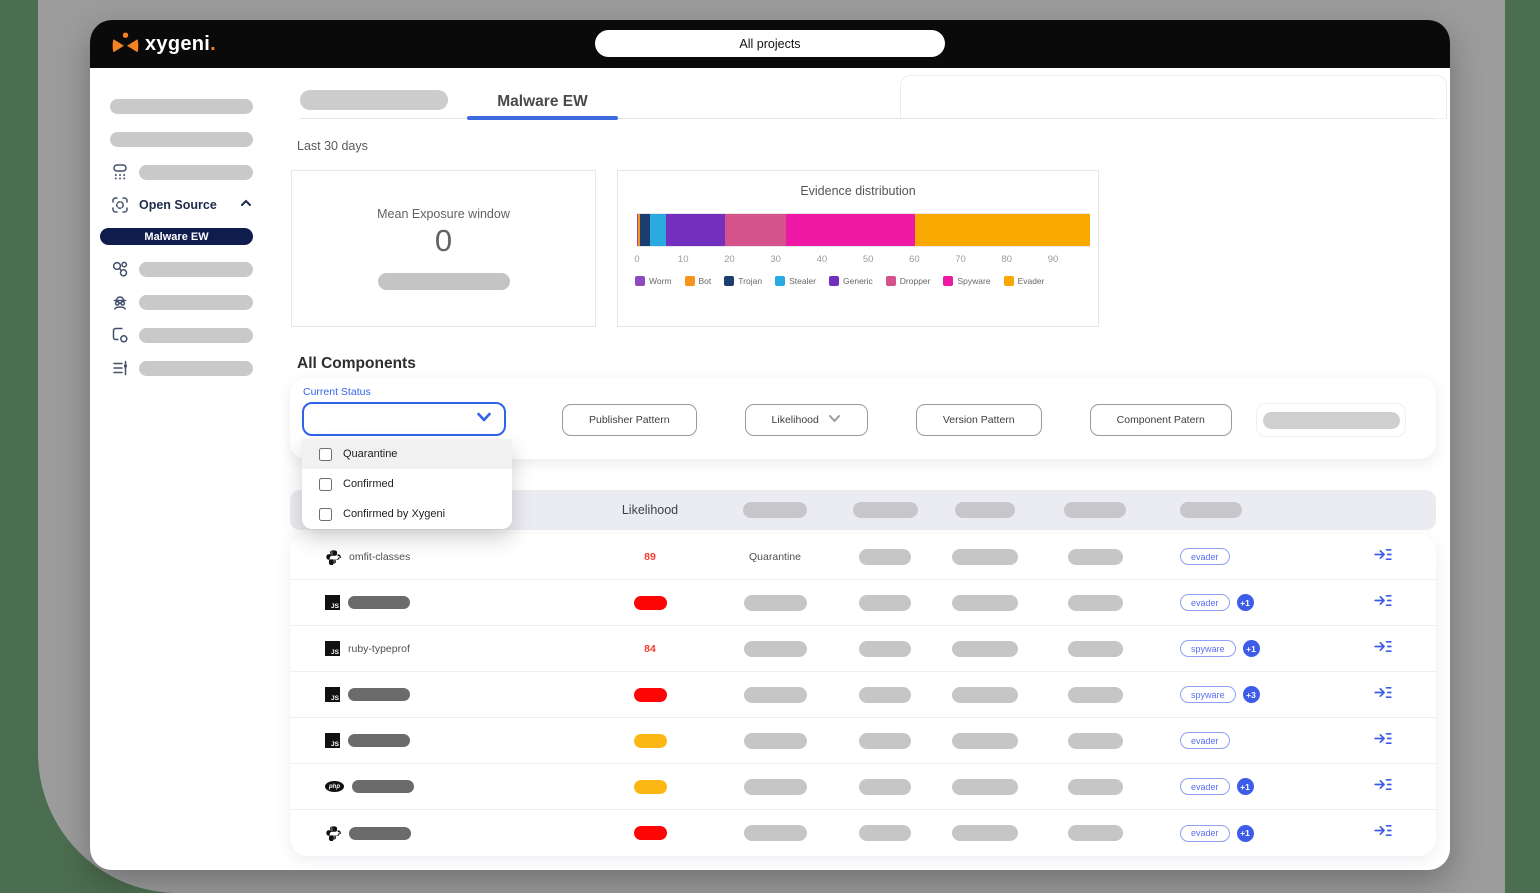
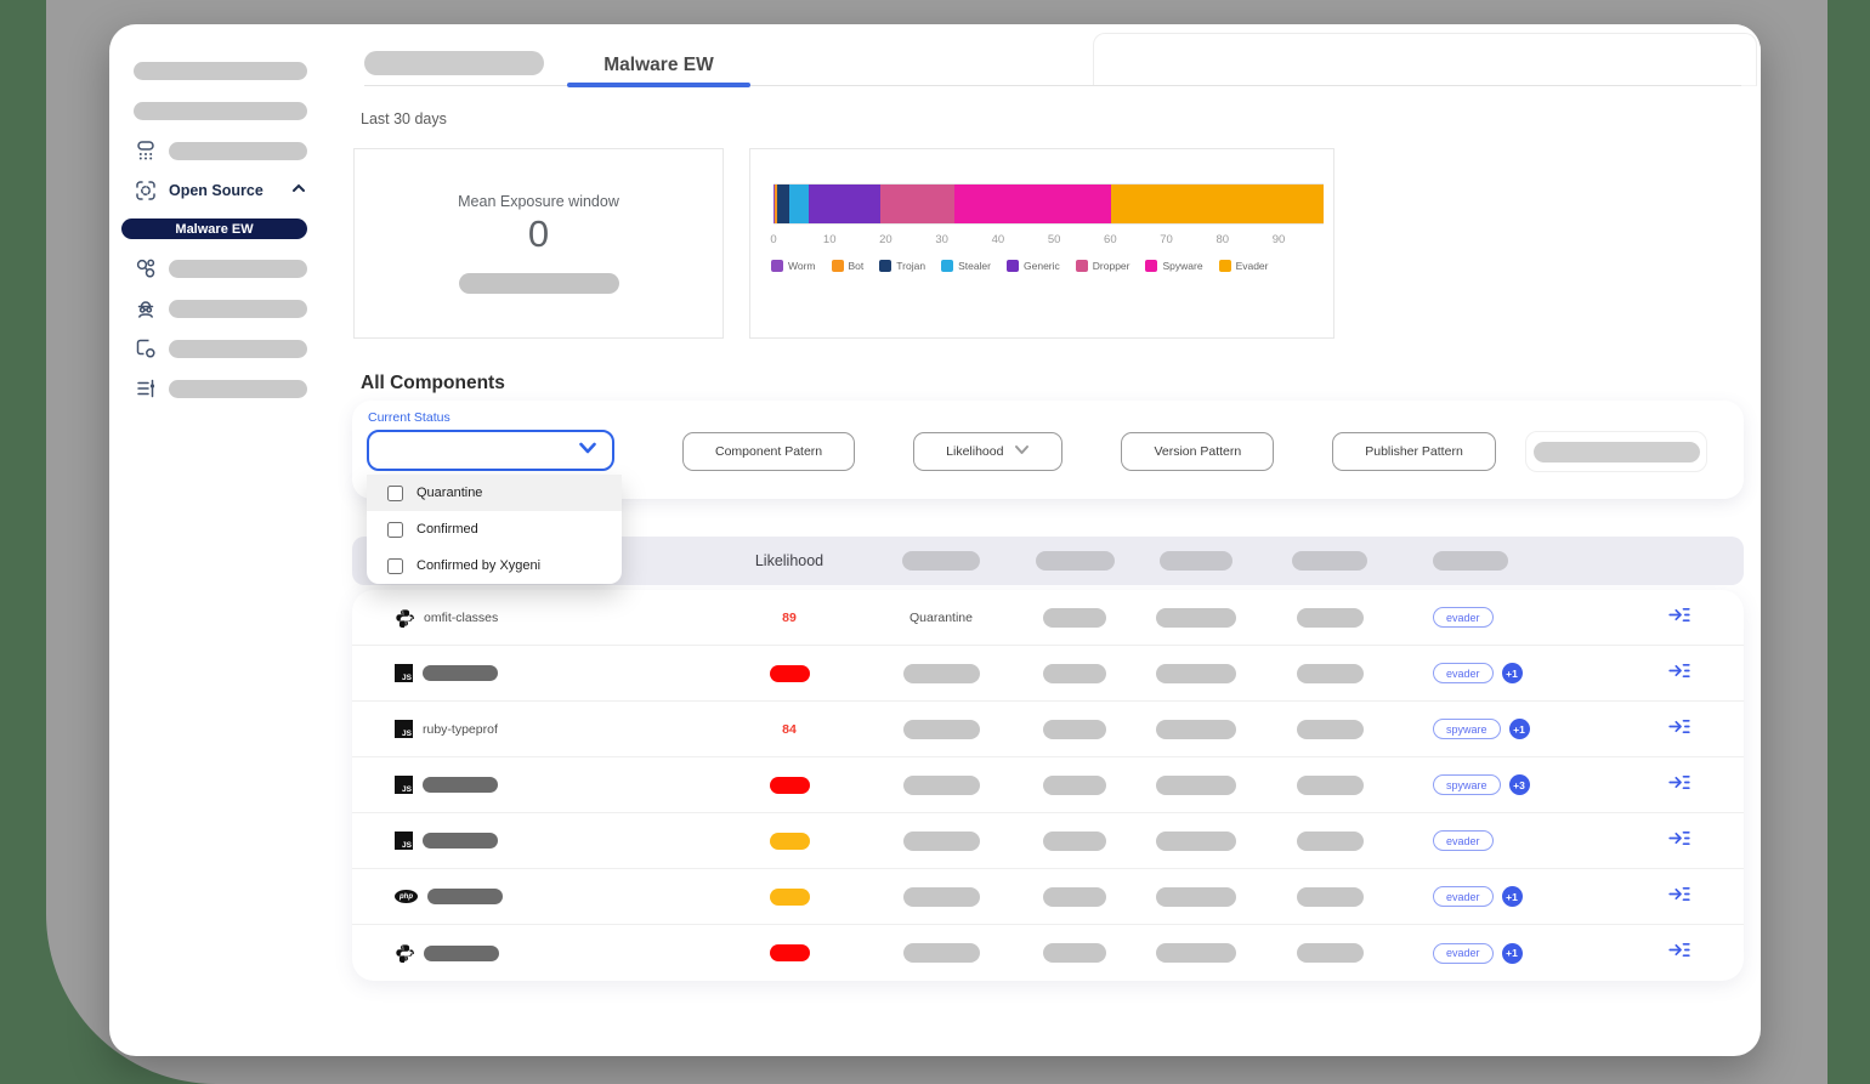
- xygeni.
- All projects
  Open Source
  Malware EW
  Malware EW
  Last 30 days
  Mean Exposure window
  0
- Evidence distribution
  0
  10
  20
  30
  40
  50
  60
  70
  80
  90
  Worm
  Bot
  Trojan
  Stealer
  Generic
  Dropper
  Spyware
  Evader
  All Components
  Current Status
- Publisher Pattern
+ Component Patern
  Likelihood
  Version Pattern
- Component Patern
+ Publisher Pattern
  Quarantine
  Confirmed
  Confirmed by Xygeni
  Likelihood
  omfit-classes
  89
  Quarantine
  evader
  evader
  +1
  ruby-typeprof
  84
  spyware
  +1
  spyware
  +3
  evader
  evader
  +1
  evader
  +1
